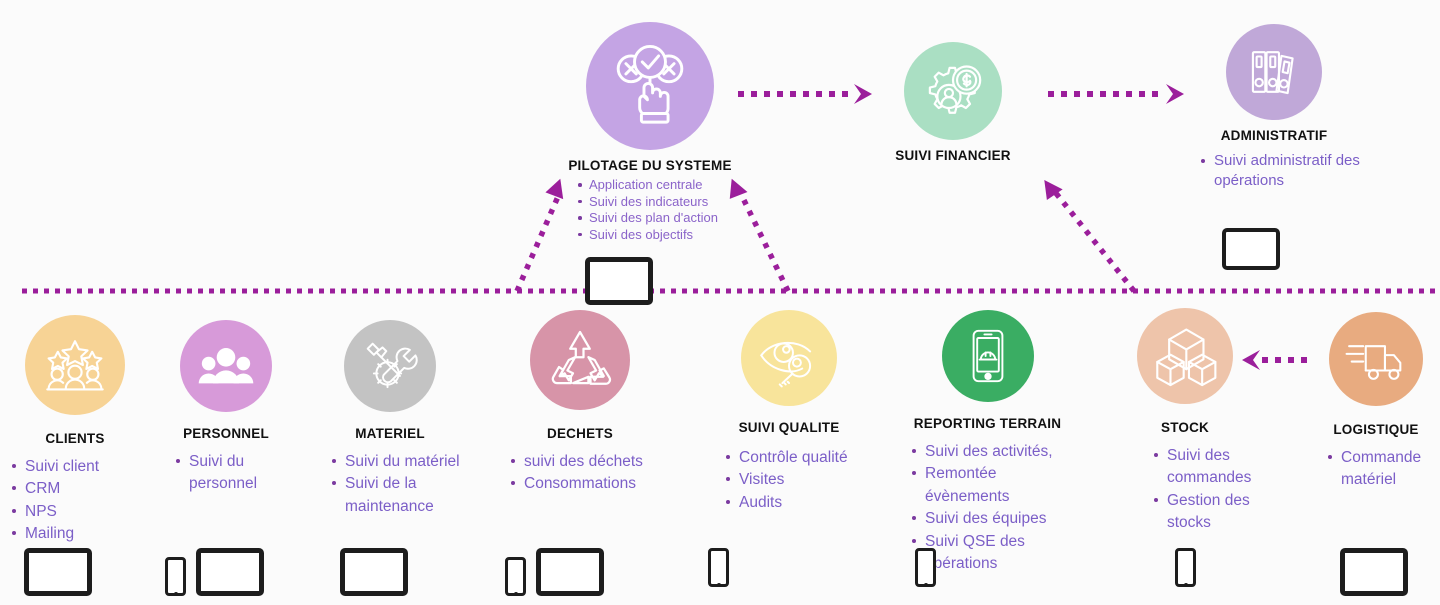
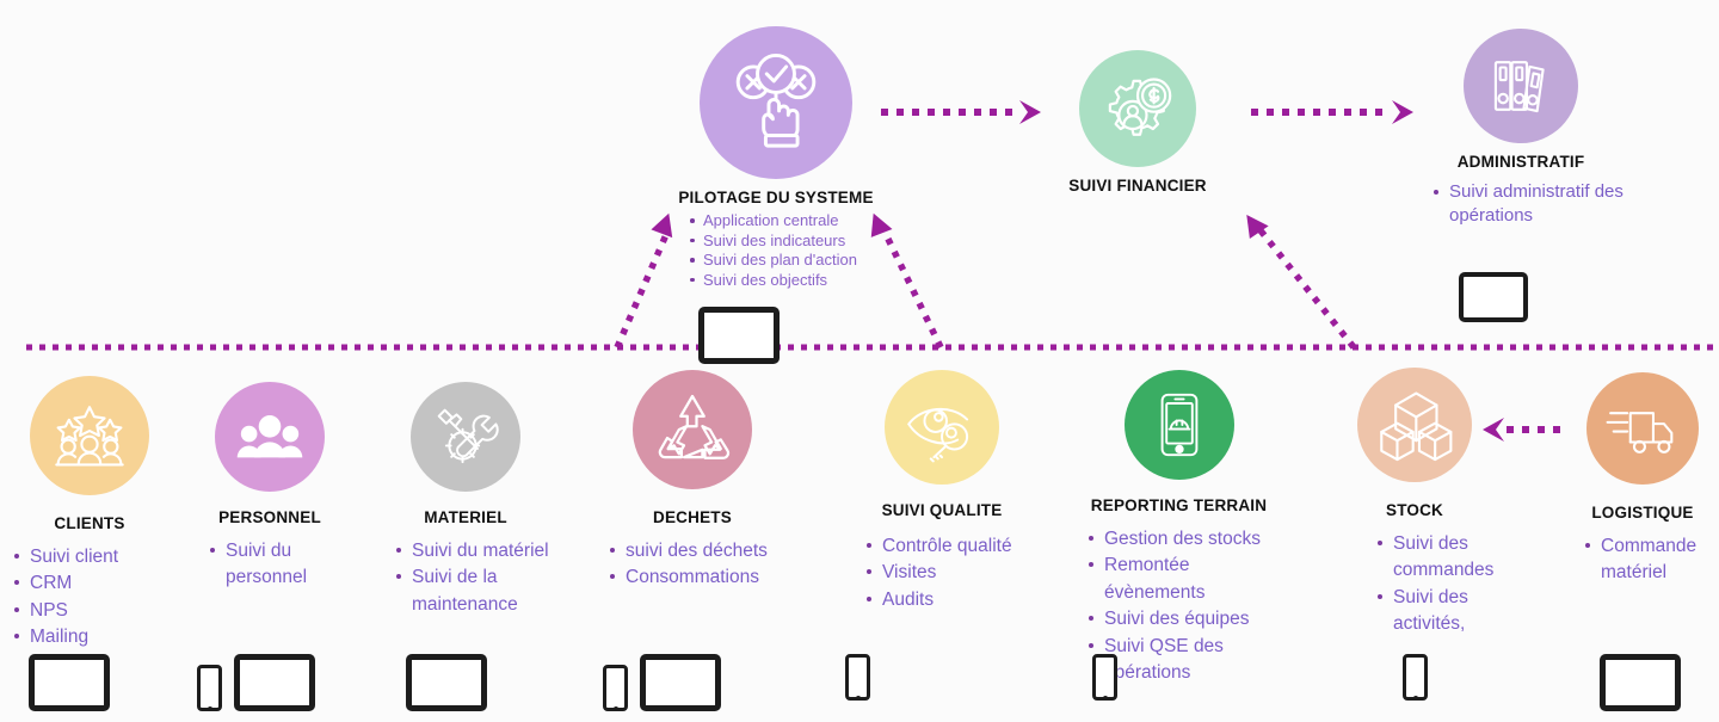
  PILOTAGE DU SYSTEME
  Application centrale
  Suivi des indicateurs
  Suivi des plan d'action
  Suivi des objectifs
  SUIVI FINANCIER
  ADMINISTRATIF
  Suivi administratif des opérations
  CLIENTS
  Suivi client
  CRM
  NPS
  Mailing
  PERSONNEL
  Suivi du personnel
  MATERIEL
  Suivi du matériel
  Suivi de la maintenance
  DECHETS
  suivi des déchets
  Consommations
  SUIVI QUALITE
  Contrôle qualité
  Visites
  Audits
  REPORTING TERRAIN
- Suivi des activités,
+ Gestion des stocks
  Remontée évènements
  Suivi des équipes
  Suivi QSE des pérations
  STOCK
  Suivi des commandes
- Gestion des stocks
+ Suivi des activités,
  LOGISTIQUE
  Commande matériel
